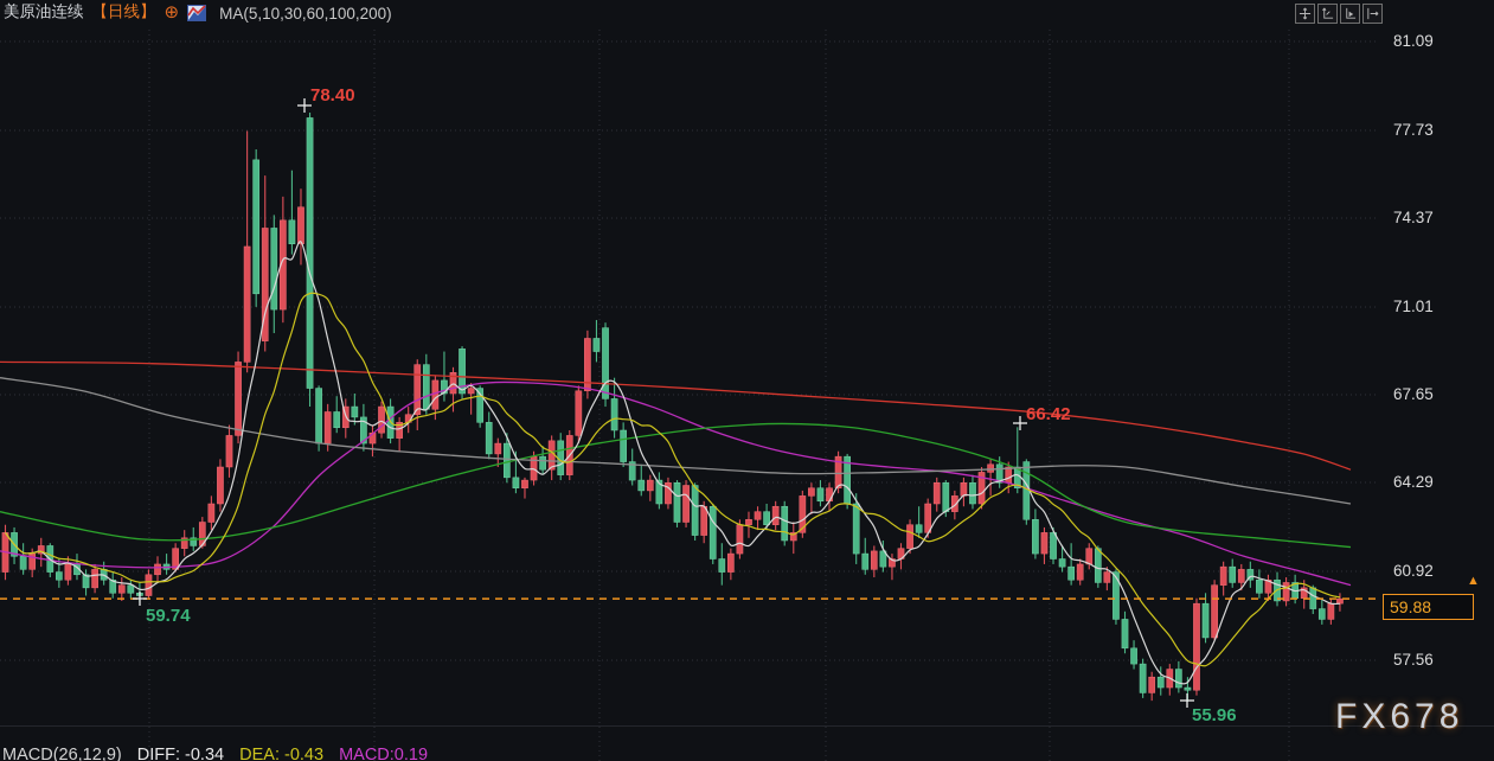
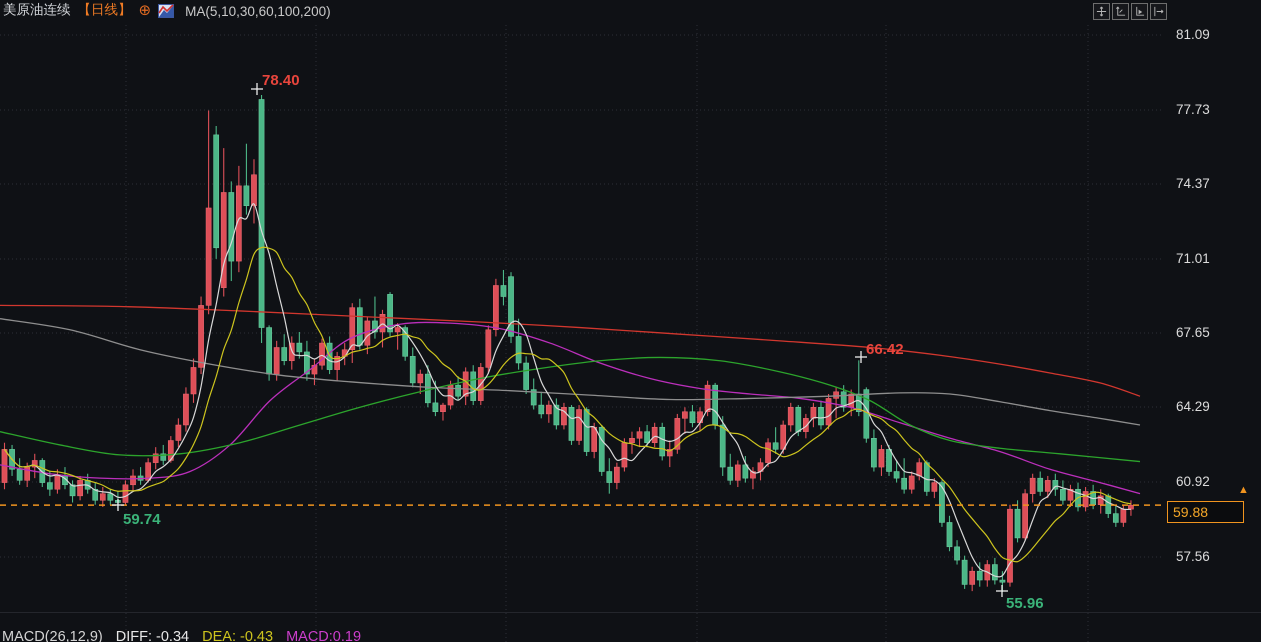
  78.40
  59.74
  66.42
  55.96
  美原油连续
  【日线】
  ⊕
  MA(5,10,30,60,100,200)
  81.09
  77.73
  74.37
  71.01
  67.65
  64.29
  60.92
  57.56
  59.88
  ▲
  MACD(26,12,9) DIFF: -0.34 DEA: -0.43 MACD:0.19
- FX678
